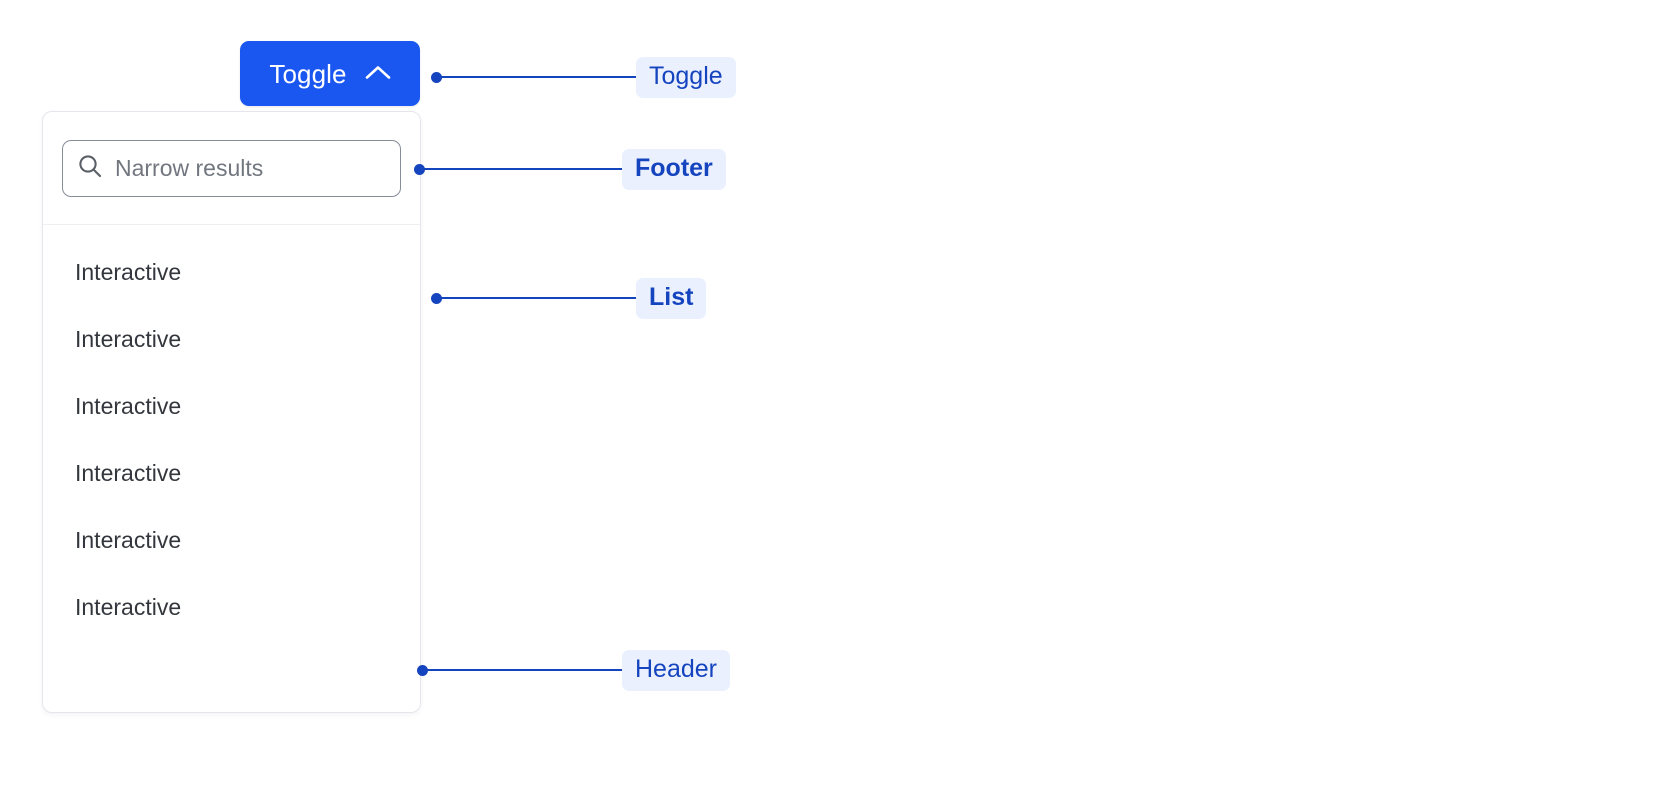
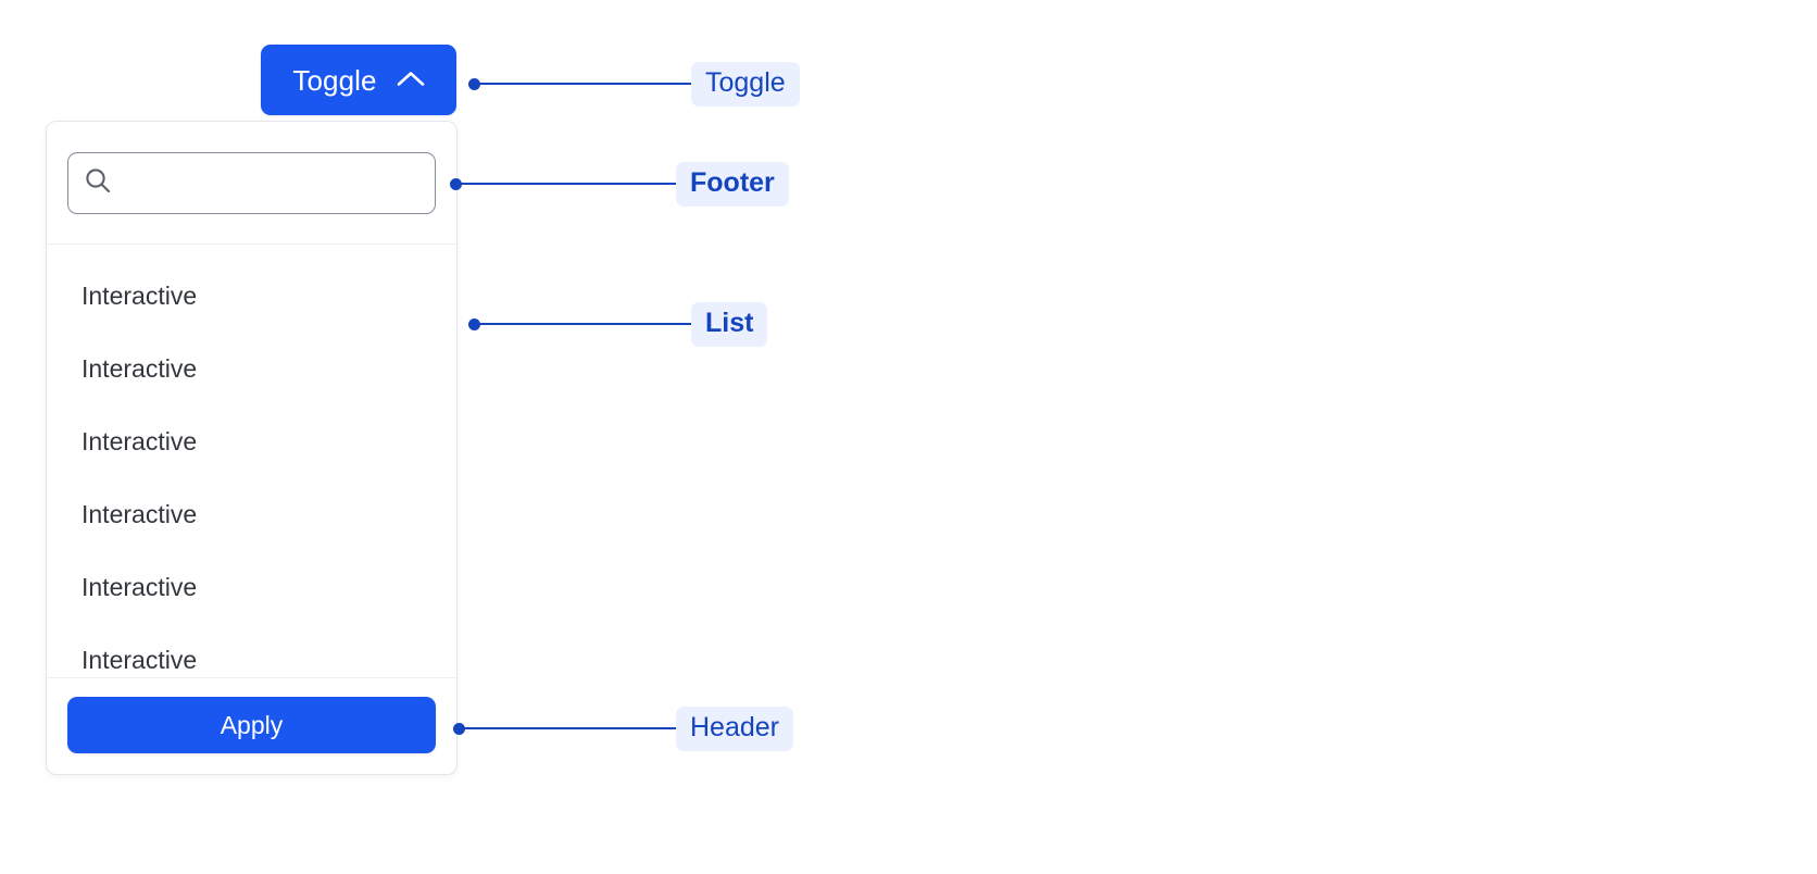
  Toggle
- Narrow results
  Interactive
  Interactive
  Interactive
  Interactive
  Interactive
  Interactive
+ Apply
  Toggle
  Footer
  List
  Header
